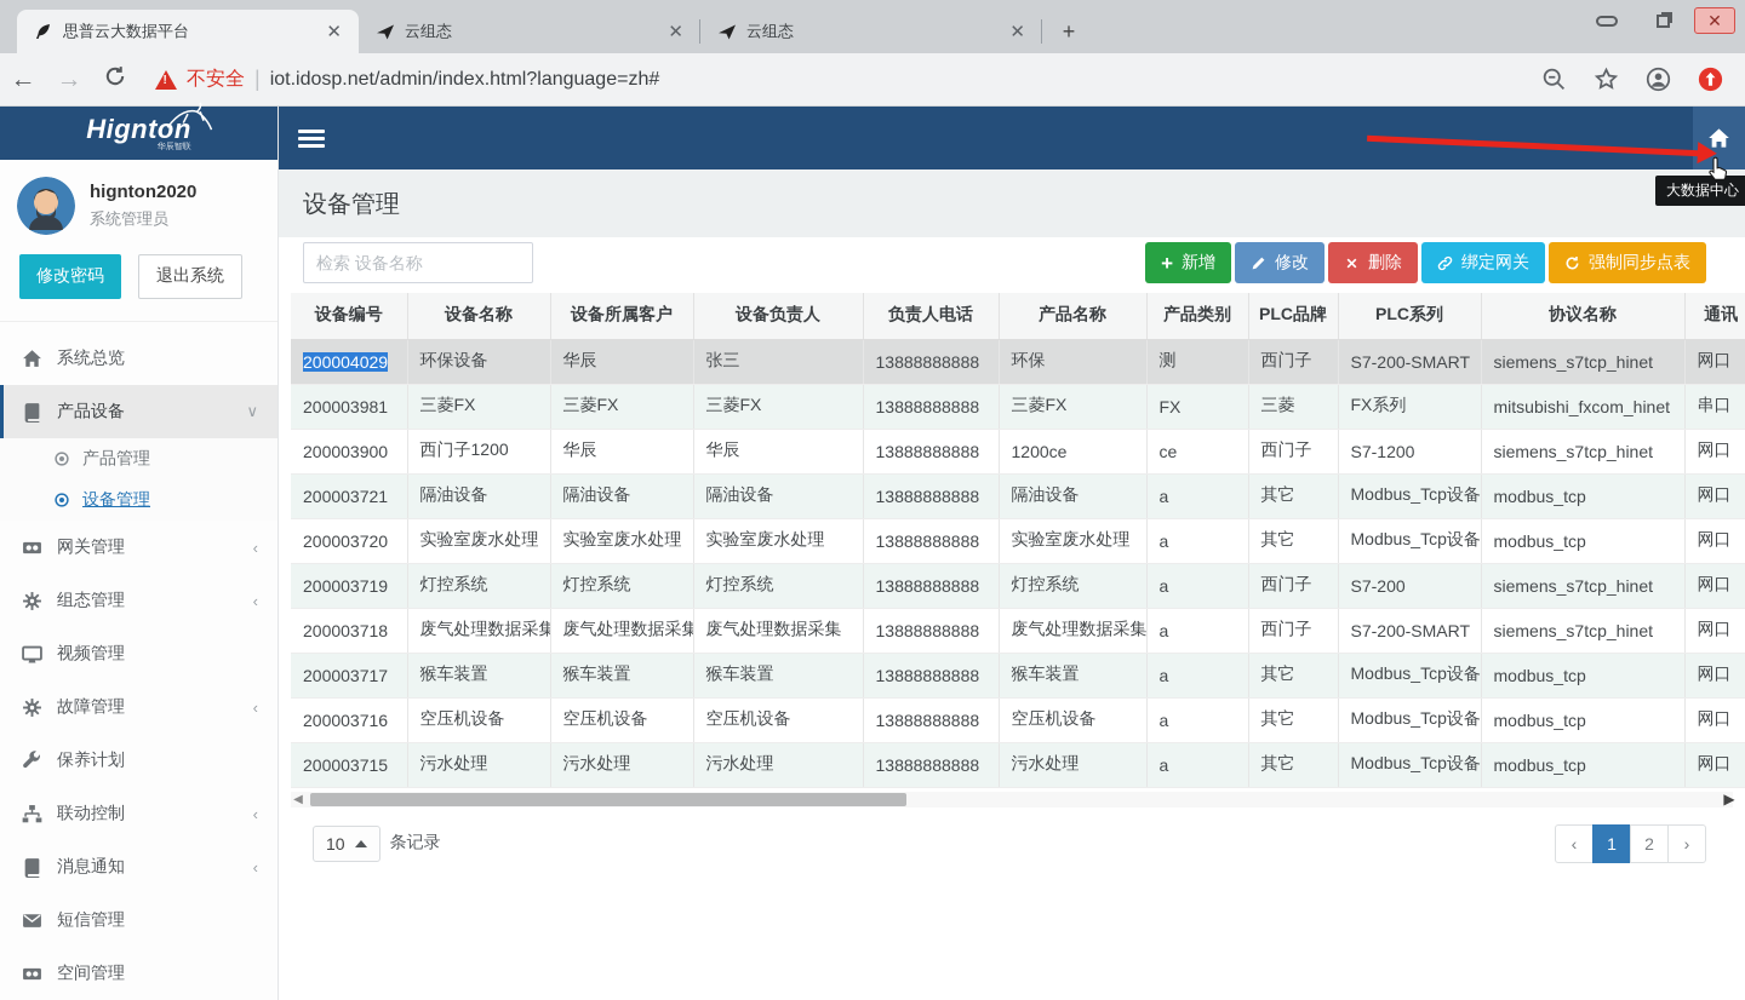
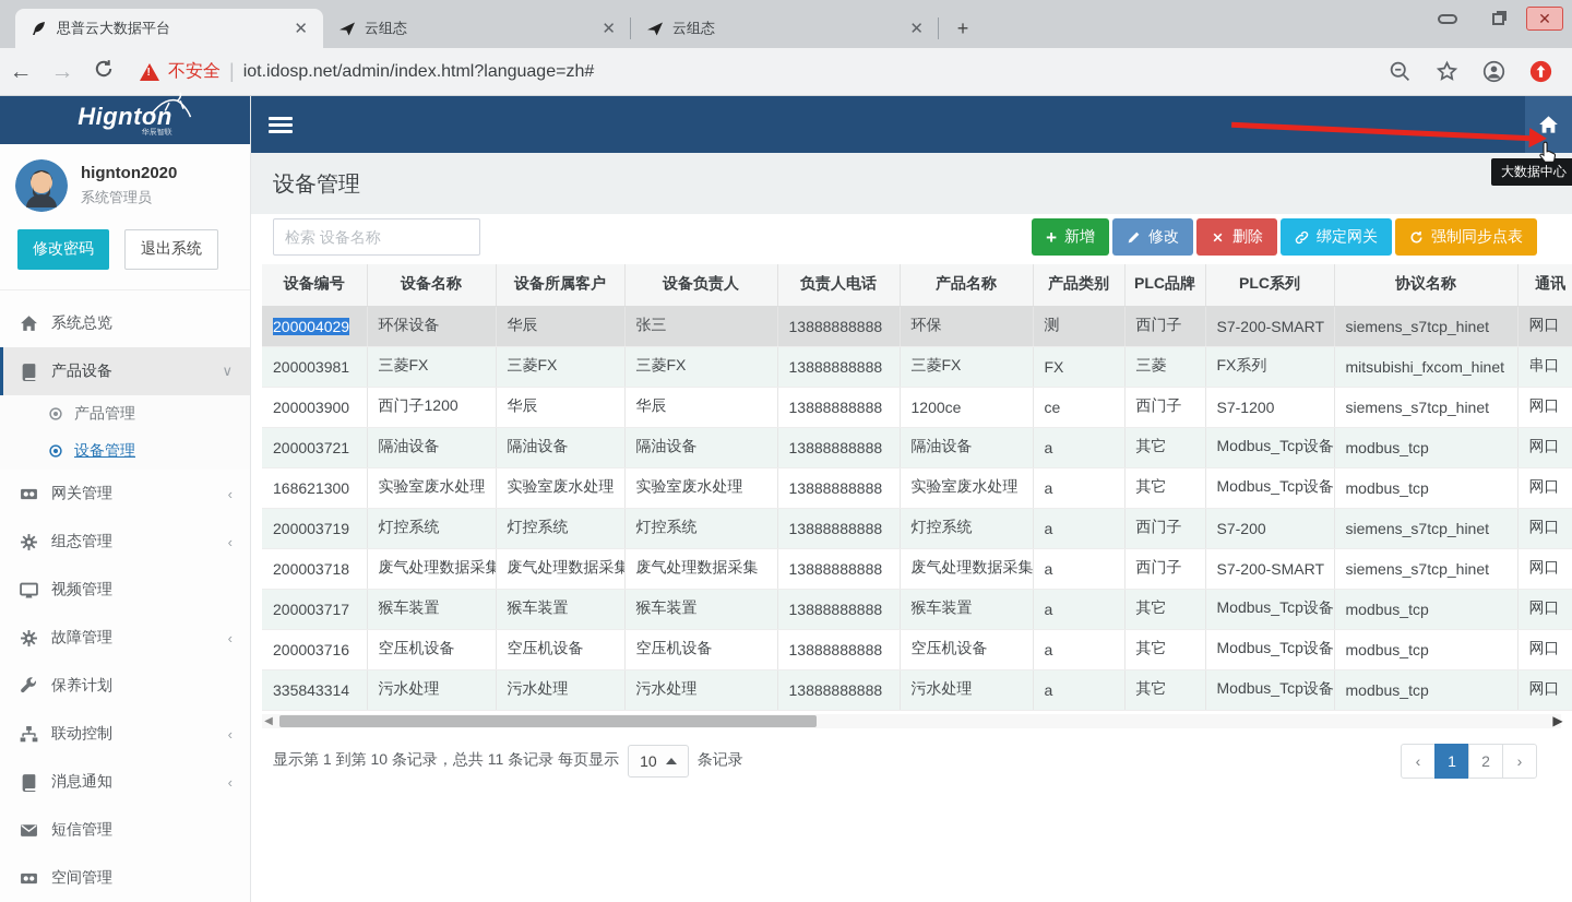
  思普云大数据平台
  ✕
  云组态
  ✕
  云组态
  ✕
  +
  ✕
  ←
  →
  不安全
  |
  iot.idosp.net/admin/index.html?language=zh#
  Hignton
  hignton2020
  系统管理员
  修改密码
  退出系统
  系统总览
  产品设备
  ∨
  产品管理
  设备管理
  网关管理
  ‹
  组态管理
  ‹
  视频管理
  故障管理
  ‹
  保养计划
  联动控制
  ‹
  消息通知
  ‹
  短信管理
  空间管理
  大数据中心
  设备管理
  检索 设备名称
  +
  新增
  修改
  删除
  绑定网关
  强制同步点表
  设备编号	设备名称	设备所属客户	设备负责人	负责人电话	产品名称	产品类别	PLC品牌	PLC系列	协议名称	通讯
  200004029	环保设备	华辰	张三	13888888888	环保	测	西门子	S7-200-SMART	siemens_s7tcp_hinet	网口
  200003981	三菱FX	三菱FX	三菱FX	13888888888	三菱FX	FX	三菱	FX系列	mitsubishi_fxcom_hinet	串口
  200003900	西门子1200	华辰	华辰	13888888888	1200ce	ce	西门子	S7-1200	siemens_s7tcp_hinet	网口
  200003721	隔油设备	隔油设备	隔油设备	13888888888	隔油设备	a	其它	Modbus_Tcp设备	modbus_tcp	网口
- 200003720	实验室废水处理	实验室废水处理	实验室废水处理	13888888888	实验室废水处理	a	其它	Modbus_Tcp设备	modbus_tcp	网口
+ 168621300	实验室废水处理	实验室废水处理	实验室废水处理	13888888888	实验室废水处理	a	其它	Modbus_Tcp设备	modbus_tcp	网口
  200003719	灯控系统	灯控系统	灯控系统	13888888888	灯控系统	a	西门子	S7-200	siemens_s7tcp_hinet	网口
  200003718	废气处理数据采集	废气处理数据采集	废气处理数据采集	13888888888	废气处理数据采集	a	西门子	S7-200-SMART	siemens_s7tcp_hinet	网口
  200003717	猴车装置	猴车装置	猴车装置	13888888888	猴车装置	a	其它	Modbus_Tcp设备	modbus_tcp	网口
  200003716	空压机设备	空压机设备	空压机设备	13888888888	空压机设备	a	其它	Modbus_Tcp设备	modbus_tcp	网口
- 200003715	污水处理	污水处理	污水处理	13888888888	污水处理	a	其它	Modbus_Tcp设备	modbus_tcp	网口
+ 335843314	污水处理	污水处理	污水处理	13888888888	污水处理	a	其它	Modbus_Tcp设备	modbus_tcp	网口
  ◀
  ▶
+ 显示第 1 到第 10 条记录，总共 11 条记录 每页显示
  10
  条记录
  ‹
  1
  2
  ›
